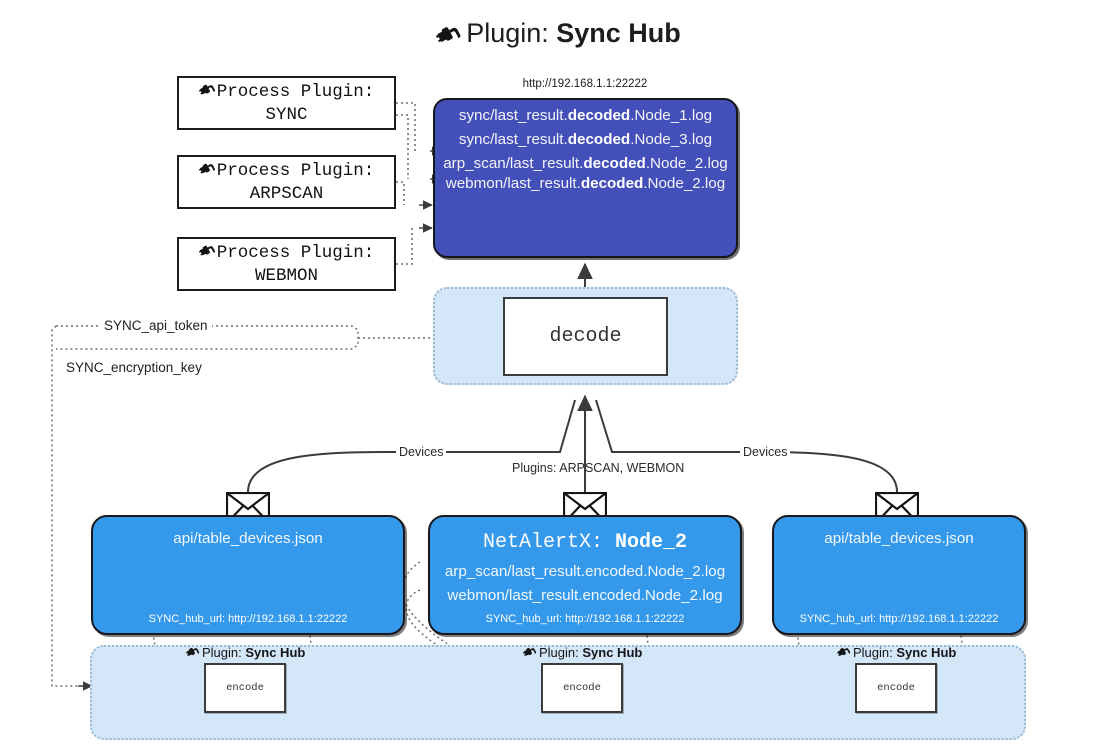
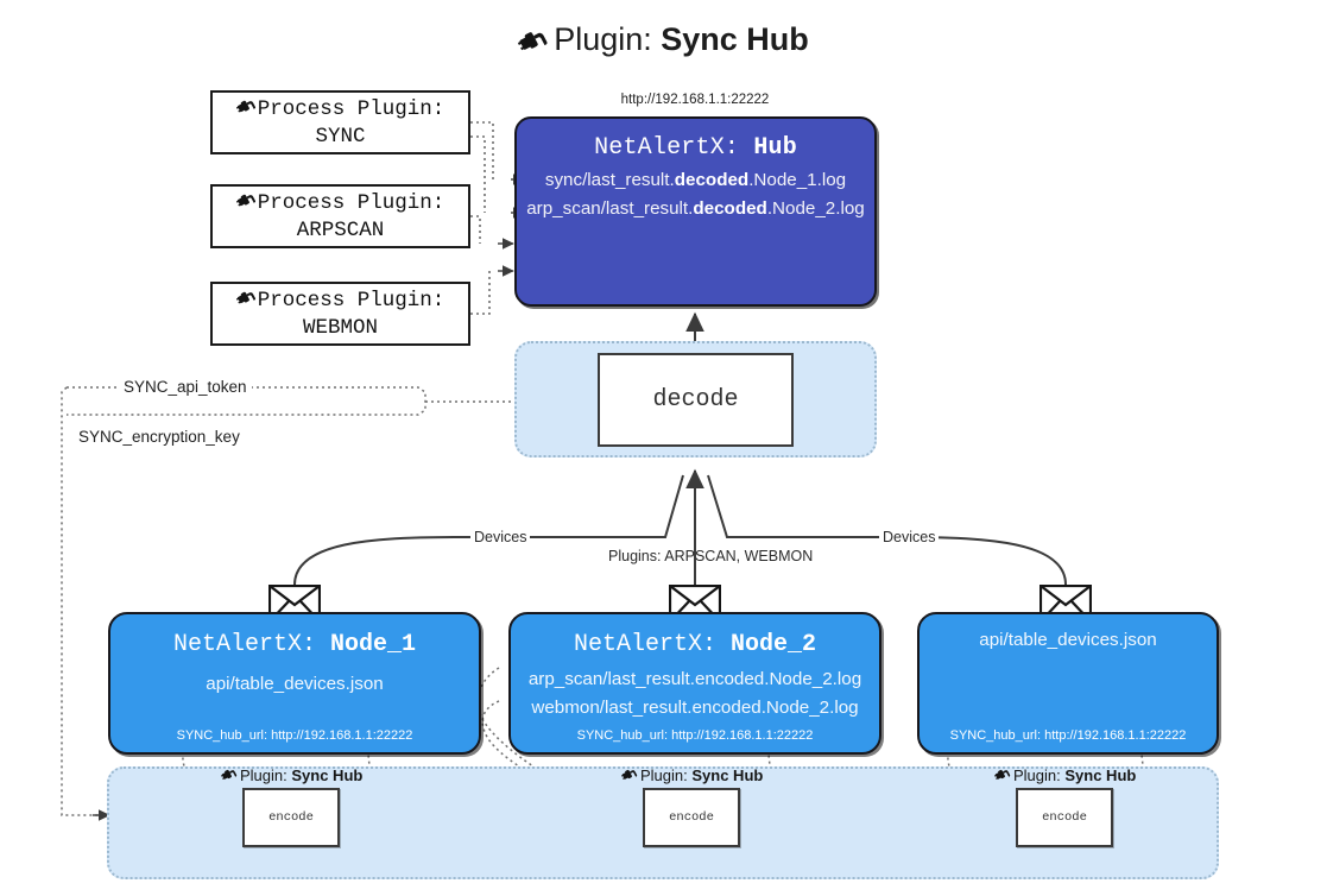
  Plugin: Sync Hub
  Process Plugin:
  SYNC
  Process Plugin:
  ARPSCAN
  Process Plugin:
  WEBMON
  http://192.168.1.1:22222
+ NetAlertX: Hub
  sync/last_result.decoded.Node_1.log
- sync/last_result.decoded.Node_3.log
  arp_scan/last_result.decoded.Node_2.log
- webmon/last_result.decoded.Node_2.log
  decode
  SYNC_api_token
  SYNC_encryption_key
  Devices
  Devices
  Plugins: ARPSCAN, WEBMON
+ NetAlertX: Node_1
  api/table_devices.json
  SYNC_hub_url: http://192.168.1.1:22222
  NetAlertX: Node_2
  arp_scan/last_result.encoded.Node_2.log
  webmon/last_result.encoded.Node_2.log
  SYNC_hub_url: http://192.168.1.1:22222
  api/table_devices.json
  SYNC_hub_url: http://192.168.1.1:22222
  Plugin: Sync Hub
  encode
  Plugin: Sync Hub
  encode
  Plugin: Sync Hub
  encode
